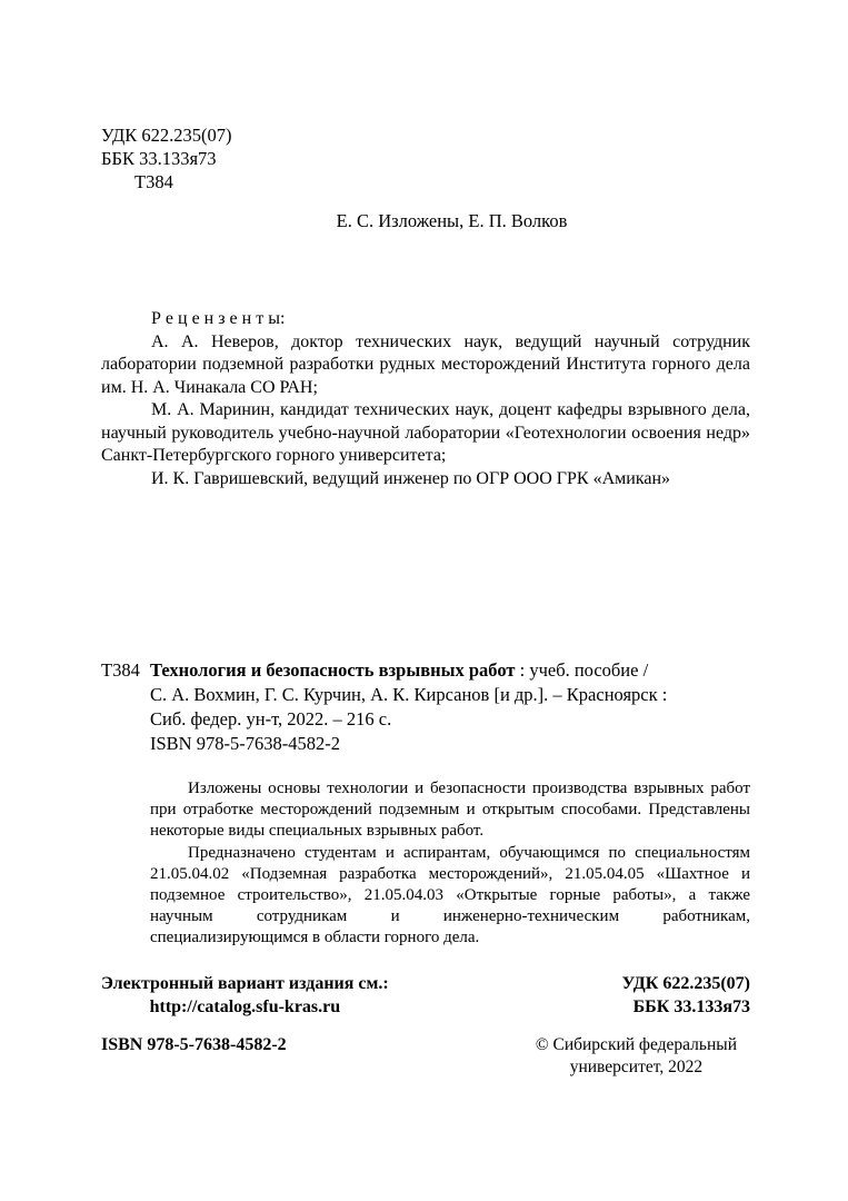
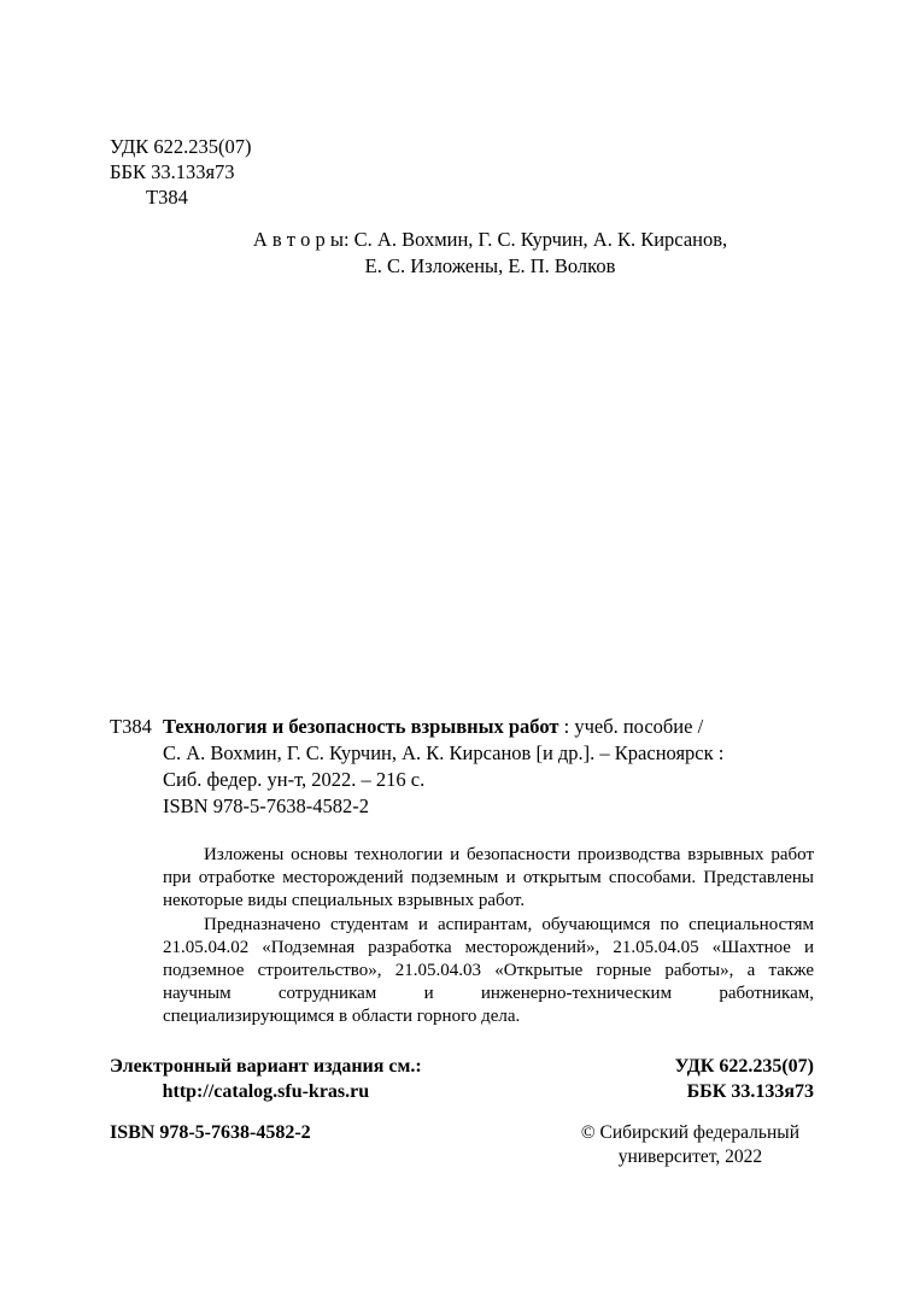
  УДК 622.235(07)
  ББК 33.133я73
  Т384
+ А в т о р ы: С. А. Вохмин, Г. С. Курчин, А. К. Кирсанов,
  Е. С. Изложены, Е. П. Волков
- Р е ц е н з е н т ы:
- А. А. Неверов, доктор технических наук, ведущий научный сотрудник лаборатории подземной разработки рудных месторождений Института горного дела им. Н. А. Чинакала СО РАН;
- М. А. Маринин, кандидат технических наук, доцент кафедры взрывного дела, научный руководитель учебно-научной лаборатории «Геотехнологии освоения недр» Санкт-Петербургского горного университета;
- И. К. Гавришевский, ведущий инженер по ОГР ООО ГРК «Амикан»
  Т384
  Технология и безопасность взрывных работ : учеб. пособие /
  С. А. Вохмин, Г. С. Курчин, А. К. Кирсанов [и др.]. – Красноярск :
  Сиб. федер. ун-т, 2022. – 216 с.
  ISBN 978-5-7638-4582-2
  Изложены основы технологии и безопасности производства взрывных работ при отработке месторождений подземным и открытым способами. Представлены некоторые виды специальных взрывных работ.
  Предназначено студентам и аспирантам, обучающимся по специальностям 21.05.04.02 «Подземная разработка месторождений», 21.05.04.05 «Шахтное и подземное строительство», 21.05.04.03 «Открытые горные работы», а также научным сотрудникам и инженерно-техническим работникам, специализирующимся в области горного дела.
  Электронный вариант издания см.:
  http://catalog.sfu-kras.ru
  УДК 622.235(07)
  ББК 33.133я73
  ISBN 978-5-7638-4582-2
  © Сибирский федеральный
  университет, 2022
